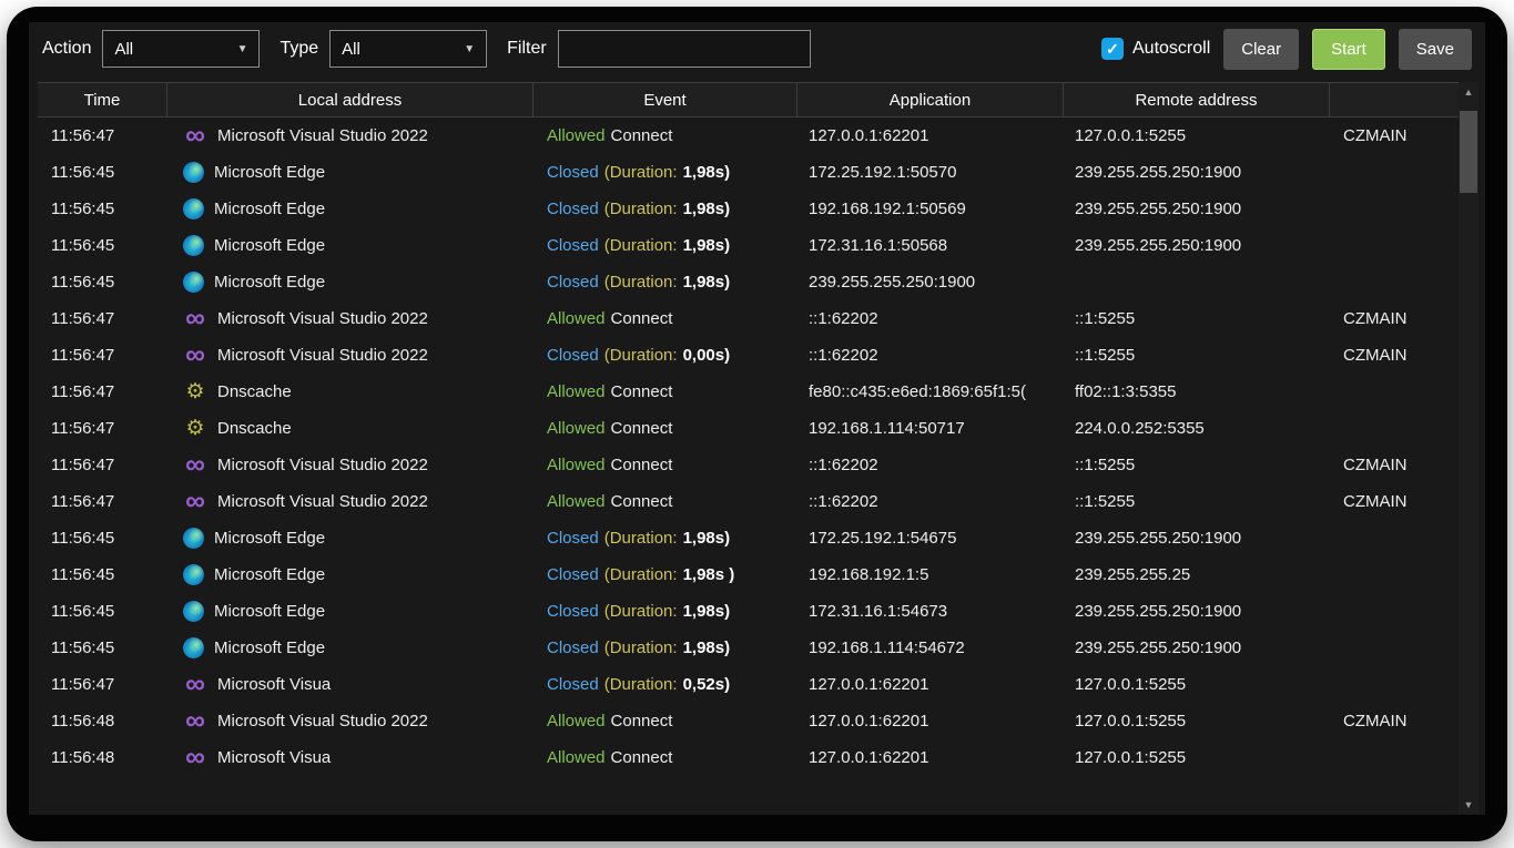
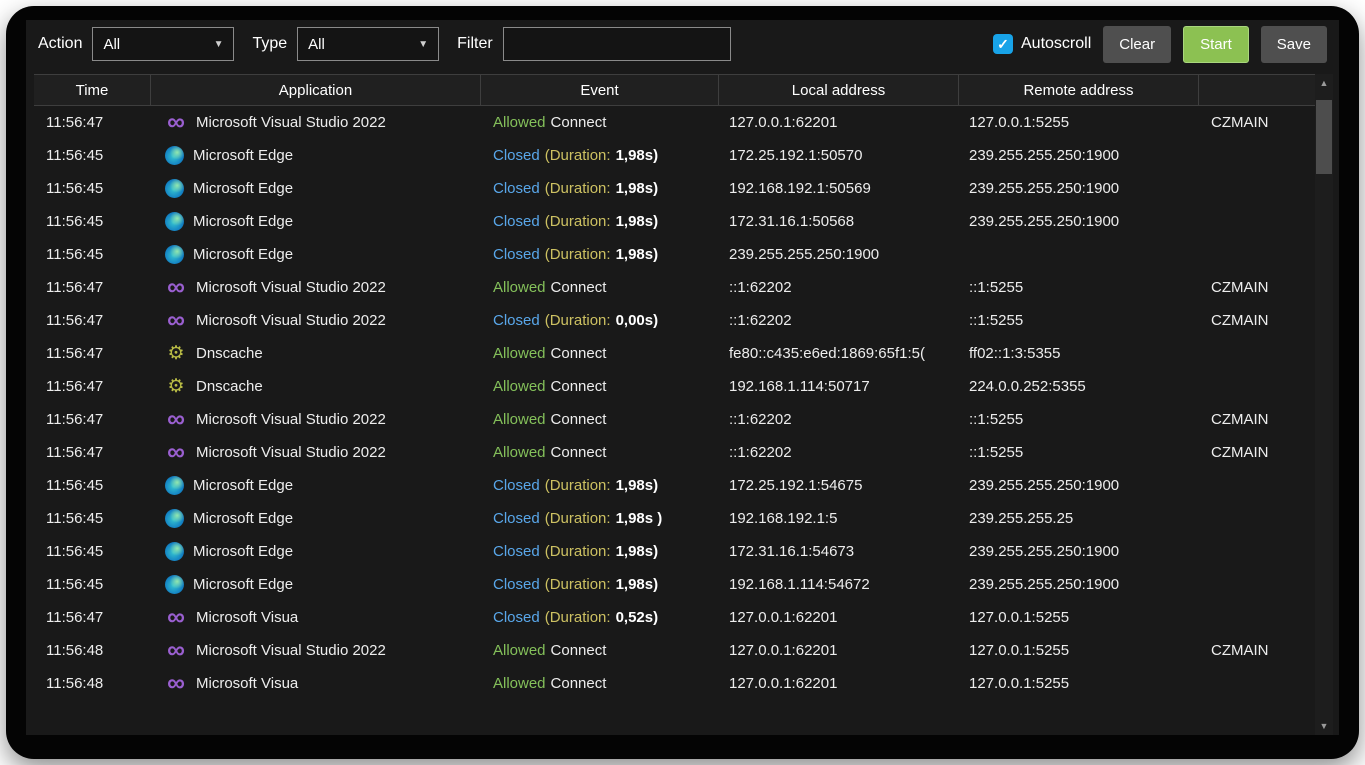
  Action
  All
  ▼
  Type
  All
  ▼
  Filter
  ✓
  Autoscroll
  Clear
  Start
  Save
  Time
- Local address
+ Application
  Event
- Application
+ Local address
  Remote address
  11:56:47
  ∞
  Microsoft Visual Studio 2022
  Allowed
  Connect
  127.0.0.1:62201
  127.0.0.1:5255
  CZMAIN
  11:56:45
  Microsoft Edge
  Closed
  (Duration:
  1,98s)
  172.25.192.1:50570
  239.255.255.250:1900
  11:56:45
  Microsoft Edge
  Closed
  (Duration:
  1,98s)
  192.168.192.1:50569
  239.255.255.250:1900
  11:56:45
  Microsoft Edge
  Closed
  (Duration:
  1,98s)
  172.31.16.1:50568
  239.255.255.250:1900
  11:56:45
  Microsoft Edge
  Closed
  (Duration:
  1,98s)
  239.255.255.250:1900
  11:56:47
  ∞
  Microsoft Visual Studio 2022
  Allowed
  Connect
  ::1:62202
  ::1:5255
  CZMAIN
  11:56:47
  ∞
  Microsoft Visual Studio 2022
  Closed
  (Duration:
  0,00s)
  ::1:62202
  ::1:5255
  CZMAIN
  11:56:47
  ⚙
  Dnscache
  Allowed
  Connect
  fe80::c435:e6ed:1869:65f1:5(
  ff02::1:3:5355
  11:56:47
  ⚙
  Dnscache
  Allowed
  Connect
  192.168.1.114:50717
  224.0.0.252:5355
  11:56:47
  ∞
  Microsoft Visual Studio 2022
  Allowed
  Connect
  ::1:62202
  ::1:5255
  CZMAIN
  11:56:47
  ∞
  Microsoft Visual Studio 2022
  Allowed
  Connect
  ::1:62202
  ::1:5255
  CZMAIN
  11:56:45
  Microsoft Edge
  Closed
  (Duration:
  1,98s)
  172.25.192.1:54675
  239.255.255.250:1900
  11:56:45
  Microsoft Edge
  Closed
  (Duration:
  1,98s )
  192.168.192.1:5
  239.255.255.25
  11:56:45
  Microsoft Edge
  Closed
  (Duration:
  1,98s)
  172.31.16.1:54673
  239.255.255.250:1900
  11:56:45
  Microsoft Edge
  Closed
  (Duration:
  1,98s)
  192.168.1.114:54672
  239.255.255.250:1900
  11:56:47
  ∞
  Microsoft Visua
  Closed
  (Duration:
  0,52s)
  127.0.0.1:62201
  127.0.0.1:5255
  11:56:48
  ∞
  Microsoft Visual Studio 2022
  Allowed
  Connect
  127.0.0.1:62201
  127.0.0.1:5255
  CZMAIN
  11:56:48
  ∞
  Microsoft Visua
  Allowed
  Connect
  127.0.0.1:62201
  127.0.0.1:5255
  ▲
  ▼
